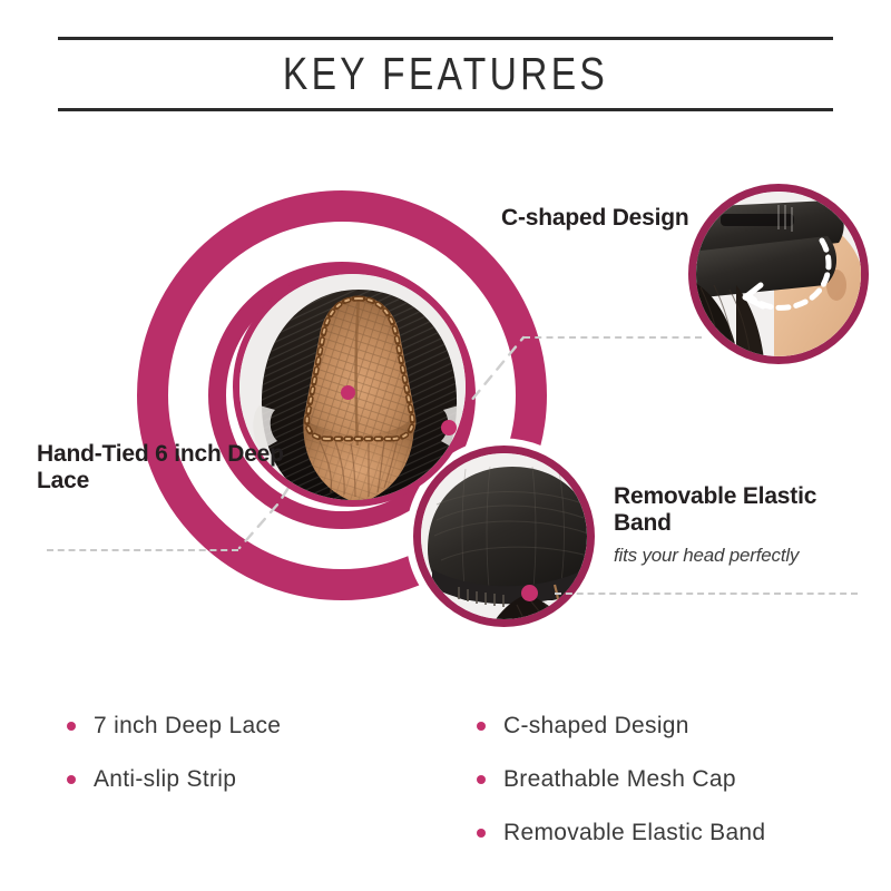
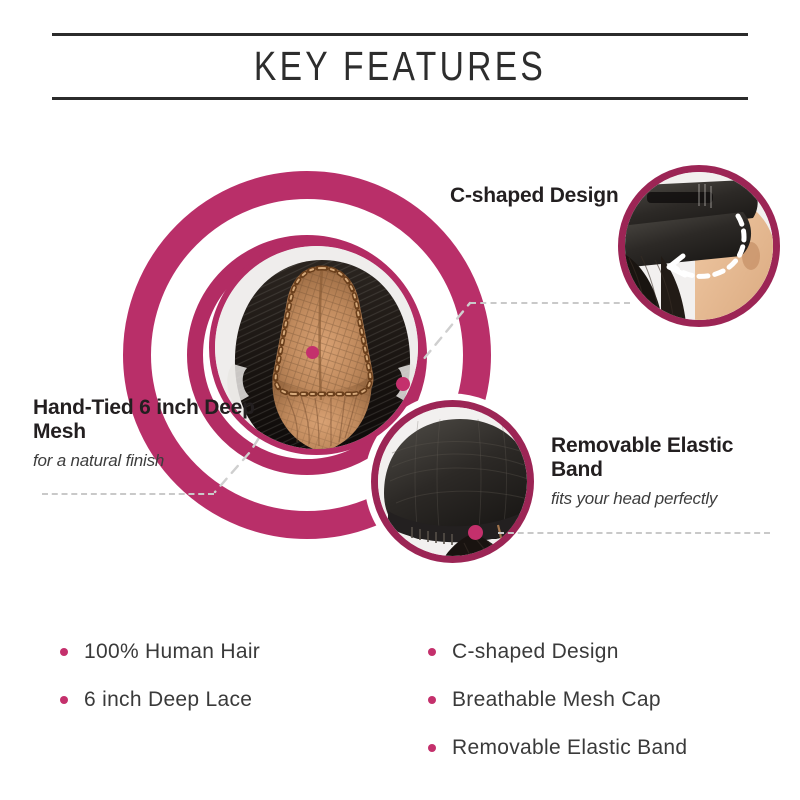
  KEY FEATURES
  C-shaped Design
- Hand-Tied 6 inch Deep Lace
+ Hand-Tied 6 inch Deep Mesh
+ for a natural finish
  Removable Elastic Band
  fits your head perfectly
+ 100% Human Hair
- 7 inch Deep Lace
+ 6 inch Deep Lace
- Anti-slip Strip
  C-shaped Design
  Breathable Mesh Cap
  Removable Elastic Band
